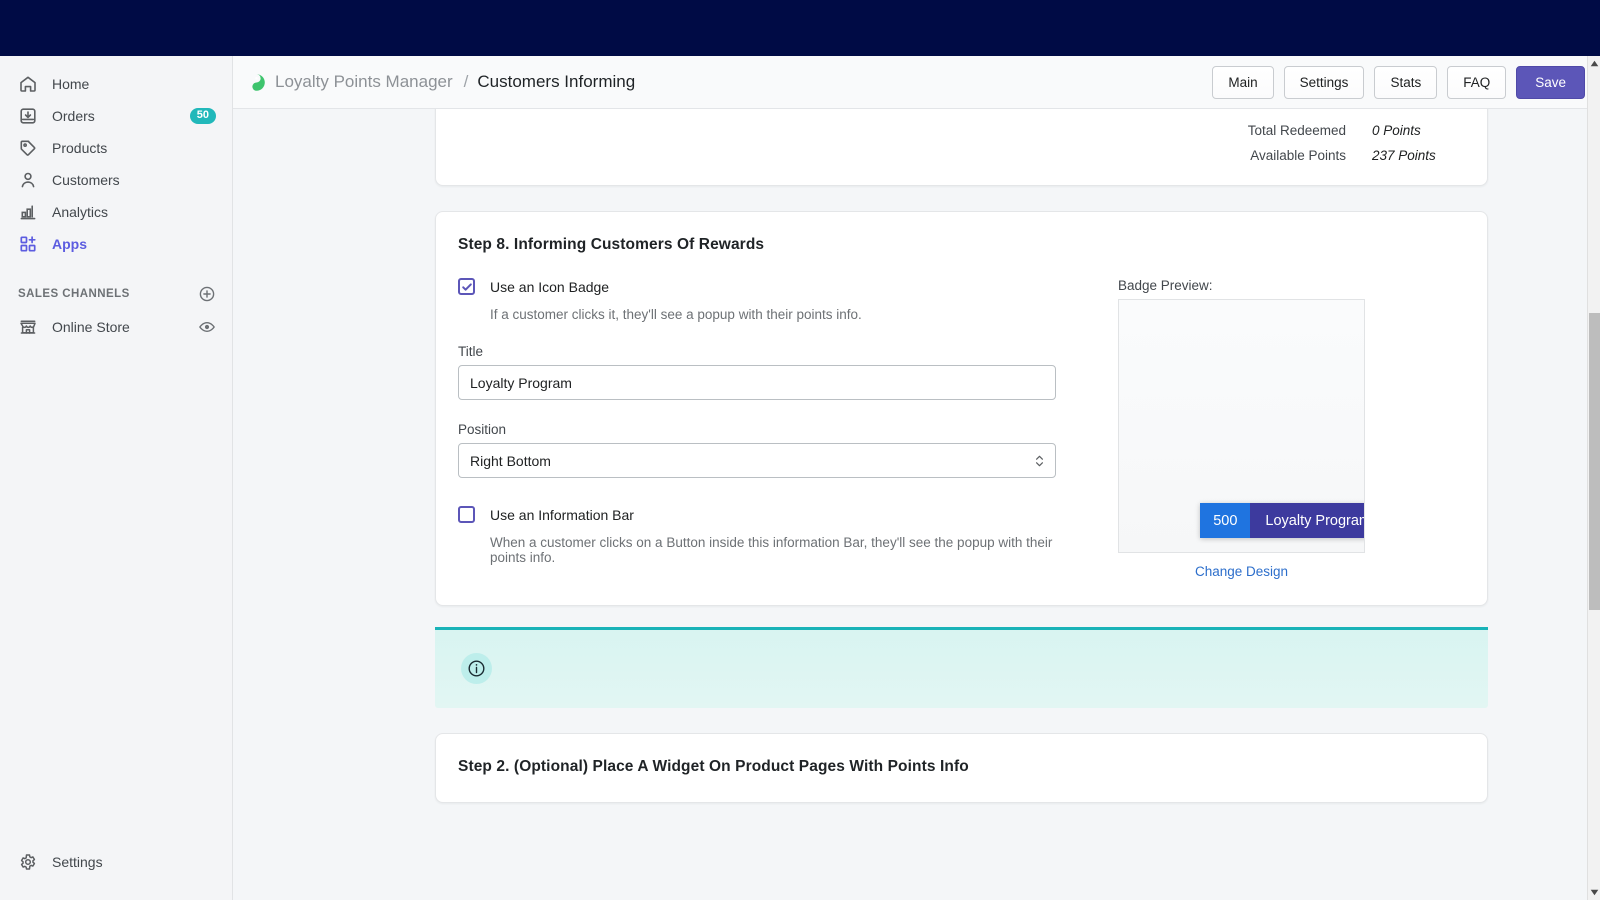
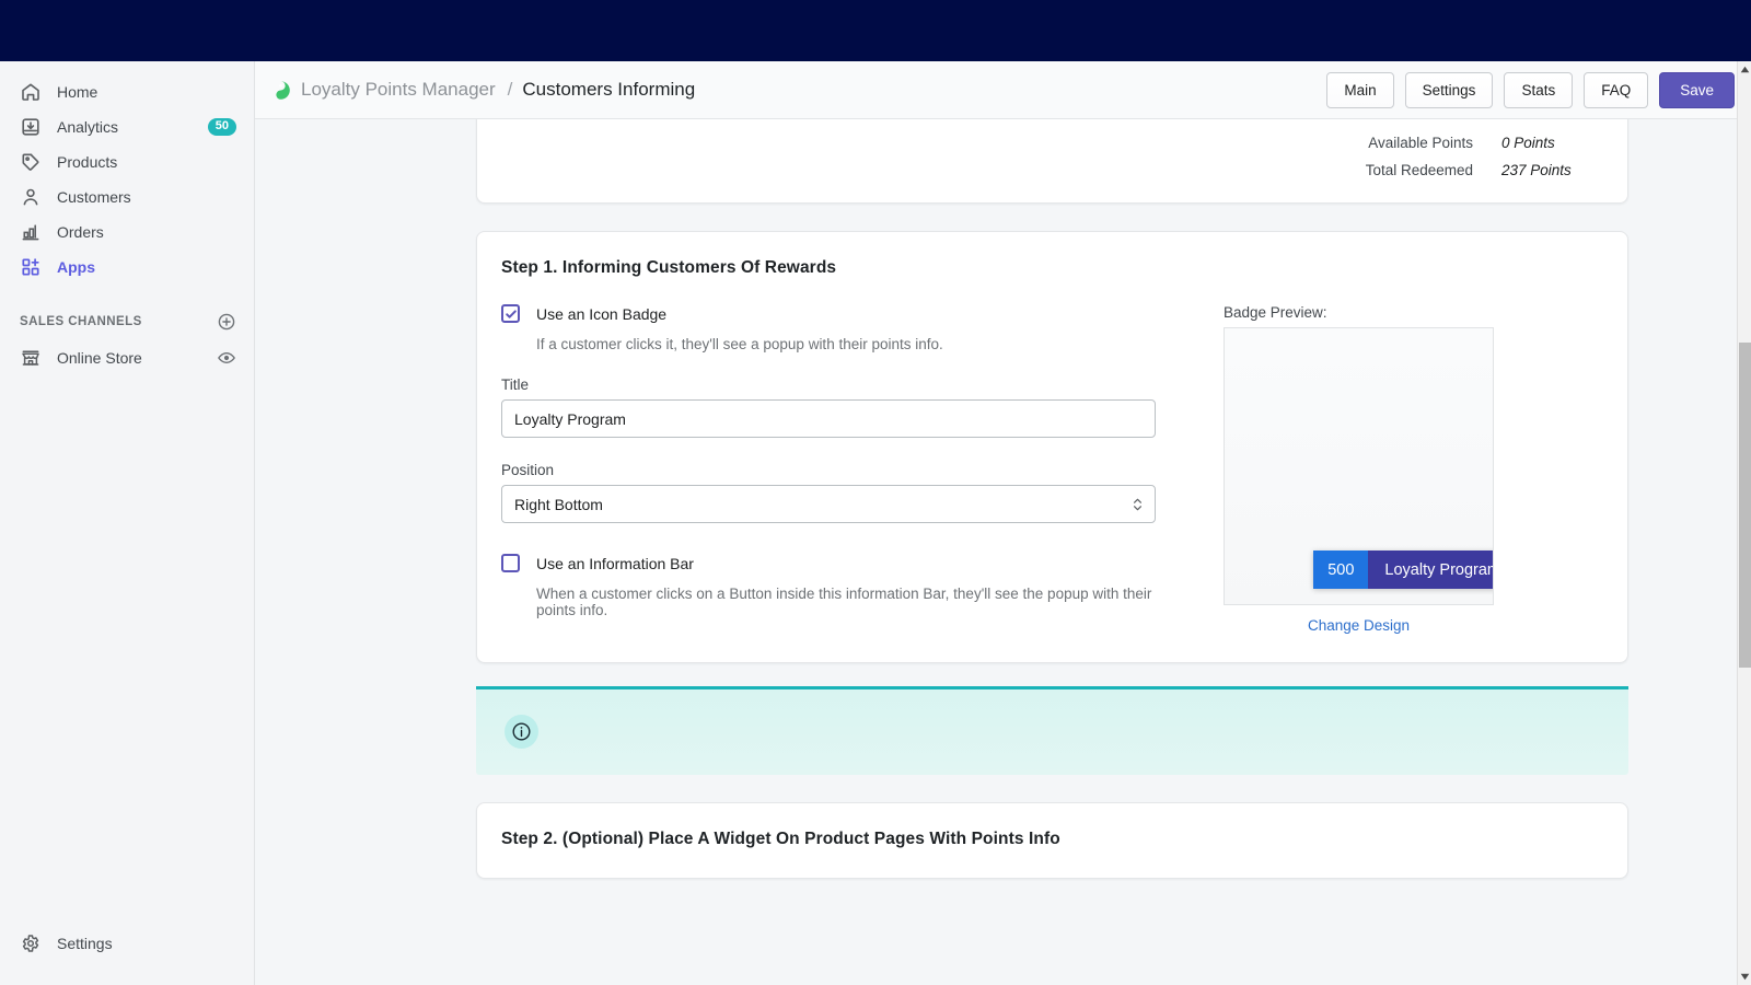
  Home
- Orders
+ Analytics
  50
  Products
  Customers
- Analytics
+ Orders
  Apps
  SALES CHANNELS
  Online Store
  Settings
  Loyalty Points Manager
  /
  Customers Informing
  Main
  Settings
  Stats
  FAQ
  Save
- Total Redeemed
+ Available Points
  0 Points
- Available Points
+ Total Redeemed
  237 Points
- Step 8. Informing Customers Of Rewards
+ Step 1. Informing Customers Of Rewards
  Use an Icon Badge
  If a customer clicks it, they'll see a popup with their points info.
  Title
  Loyalty Program
  Position
  Right Bottom
  Use an Information Bar
  When a customer clicks on a Button inside this information Bar, they'll see the popup with their points info.
  Badge Preview:
  500
  Loyalty Progra
  Change Design
  Step 2. (Optional) Place A Widget On Product Pages With Points Info
